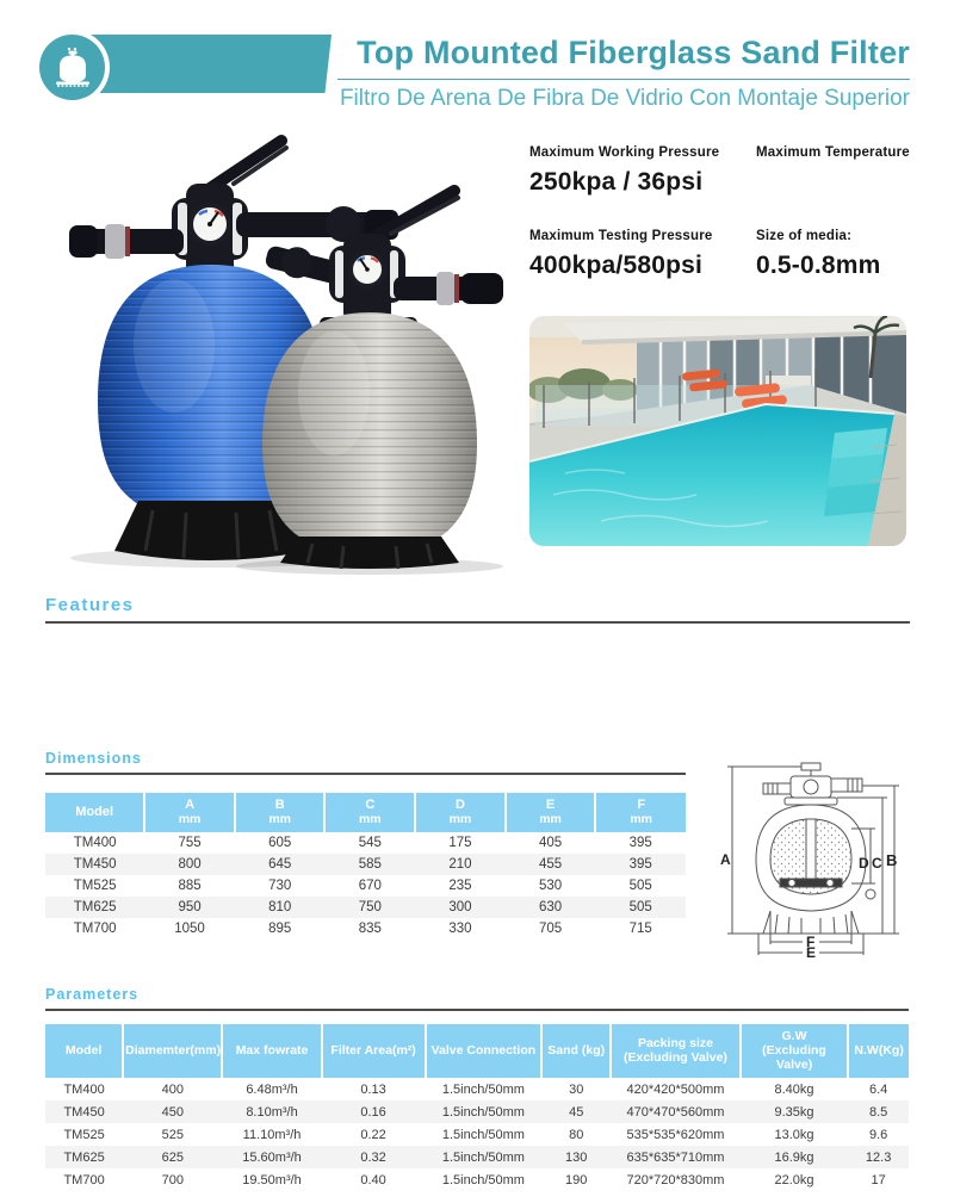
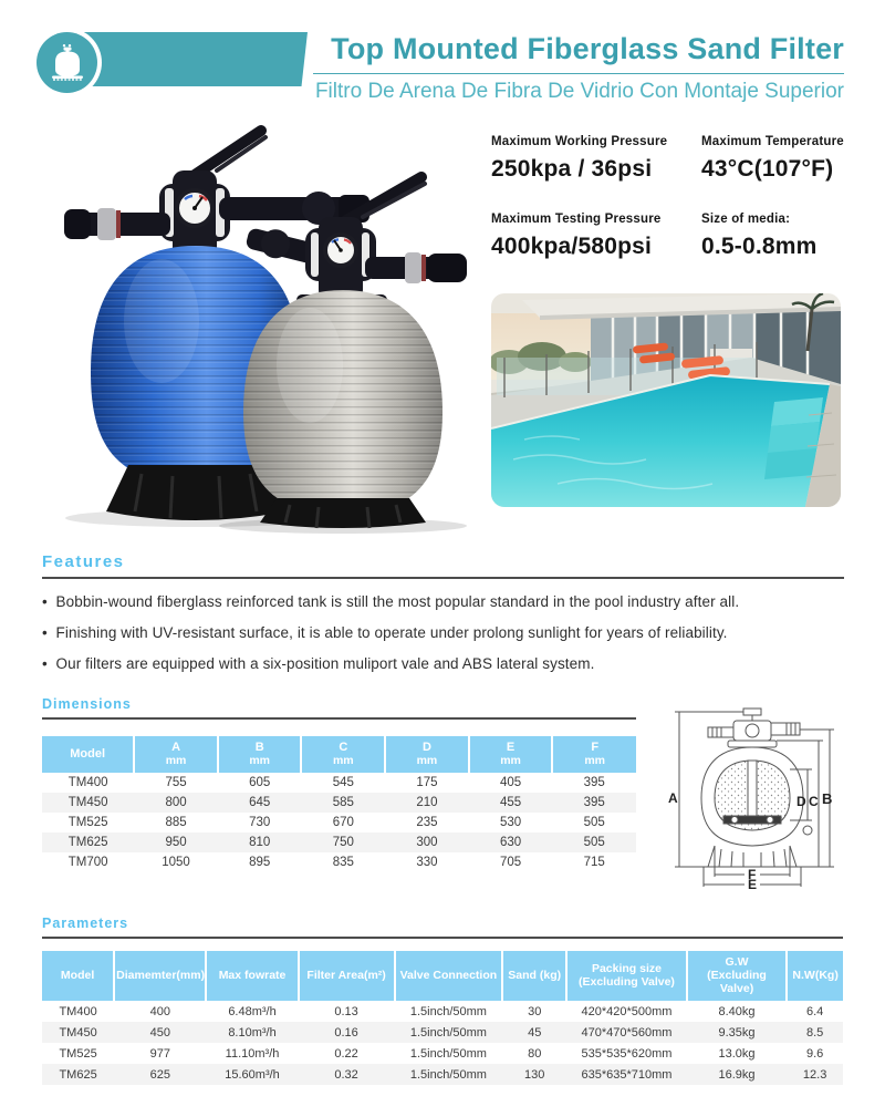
  Top Mounted Fiberglass Sand Filter
  Filtro De Arena De Fibra De Vidrio Con Montaje Superior
  Maximum Working Pressure
  250kpa / 36psi
  Maximum Temperature
+ 43°C(107°F)
  Maximum Testing Pressure
  400kpa/580psi
  Size of media:
  0.5-0.8mm
  Features
+ Bobbin-wound fiberglass reinforced tank is still the most popular standard in the pool industry after all.
+ Finishing with UV-resistant surface, it is able to operate under prolong sunlight for years of reliability.
+ Our filters are equipped with a six-position muliport vale and ABS lateral system.
  Dimensions
  Model	Amm	Bmm	Cmm	Dmm	Emm	Fmm
  TM400	755	605	545	175	405	395
  TM450	800	645	585	210	455	395
  TM525	885	730	670	235	530	505
  TM625	950	810	750	300	630	505
  TM700	1050	895	835	330	705	715
  A
  B
  C
  D
  E
  F
  Parameters
  Model	Diamemter(mm)	Max fowrate	Filter Area(m²)	Valve Connection	Sand (kg)	Packing size(Excluding Valve)	G.W(Excluding Valve)	N.W(Kg)
  TM400	400	6.48m³/h	0.13	1.5inch/50mm	30	420*420*500mm	8.40kg	6.4
  TM450	450	8.10m³/h	0.16	1.5inch/50mm	45	470*470*560mm	9.35kg	8.5
- TM525	525	11.10m³/h	0.22	1.5inch/50mm	80	535*535*620mm	13.0kg	9.6
+ TM525	977	11.10m³/h	0.22	1.5inch/50mm	80	535*535*620mm	13.0kg	9.6
  TM625	625	15.60m³/h	0.32	1.5inch/50mm	130	635*635*710mm	16.9kg	12.3
- TM700	700	19.50m³/h	0.40	1.5inch/50mm	190	720*720*830mm	22.0kg	17
